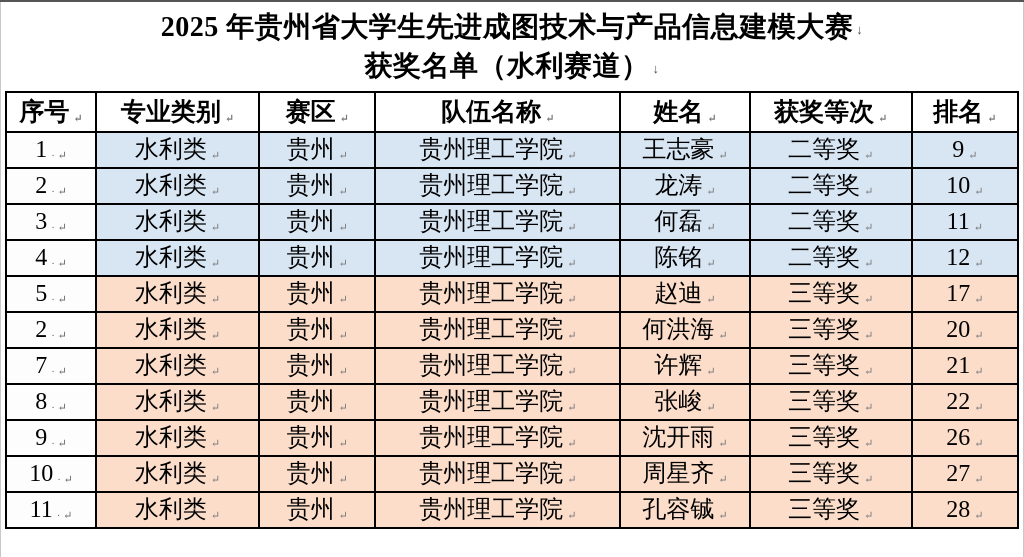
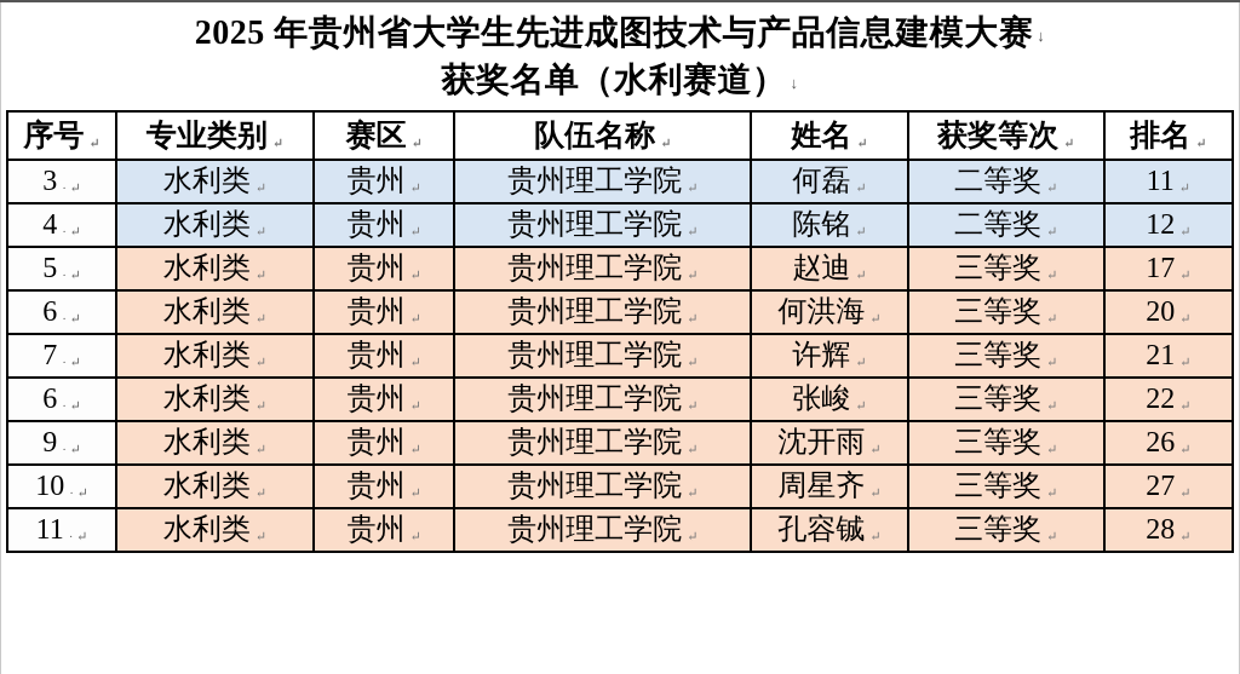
  2025 年贵州省大学生先进成图技术与产品信息建模大赛
  获奖名单（水利赛道）
  序号	专业类别	赛区	队伍名称	姓名	获奖等次	排名
- 1	水利类	贵州	贵州理工学院	王志豪	二等奖	9
- 2	水利类	贵州	贵州理工学院	龙涛	二等奖	10
  3	水利类	贵州	贵州理工学院	何磊	二等奖	11
  4	水利类	贵州	贵州理工学院	陈铭	二等奖	12
  5	水利类	贵州	贵州理工学院	赵迪	三等奖	17
- 2	水利类	贵州	贵州理工学院	何洪海	三等奖	20
+ 6	水利类	贵州	贵州理工学院	何洪海	三等奖	20
  7	水利类	贵州	贵州理工学院	许辉	三等奖	21
- 8	水利类	贵州	贵州理工学院	张峻	三等奖	22
+ 6	水利类	贵州	贵州理工学院	张峻	三等奖	22
  9	水利类	贵州	贵州理工学院	沈开雨	三等奖	26
  10	水利类	贵州	贵州理工学院	周星齐	三等奖	27
  11	水利类	贵州	贵州理工学院	孔容铖	三等奖	28
